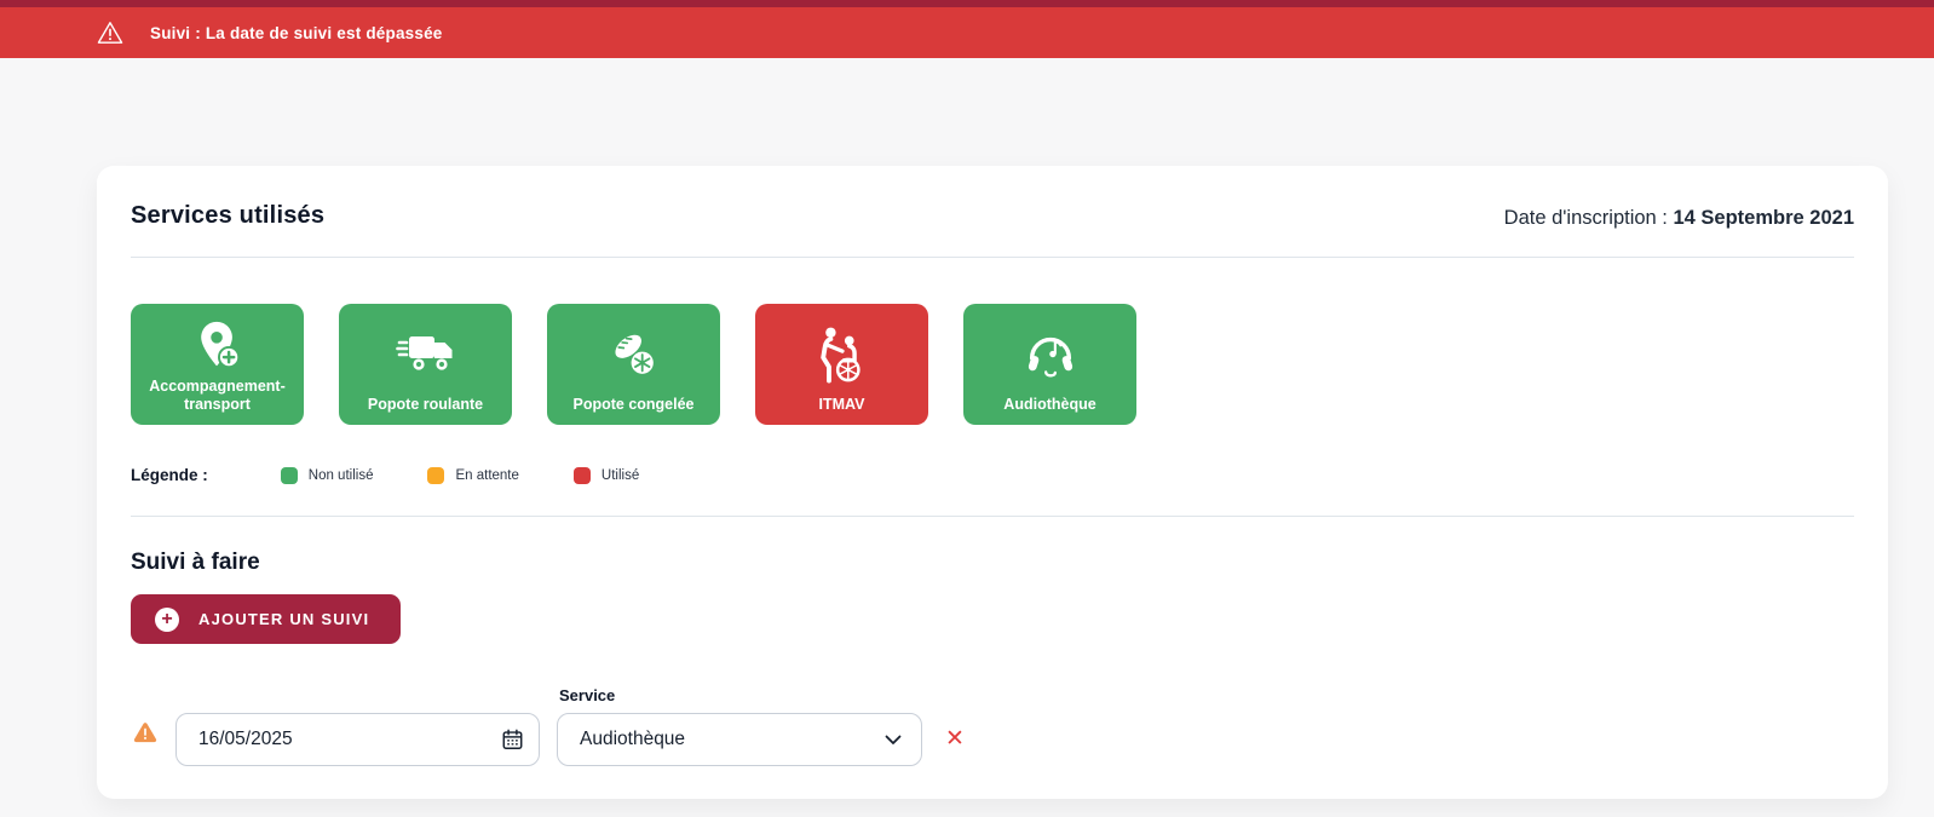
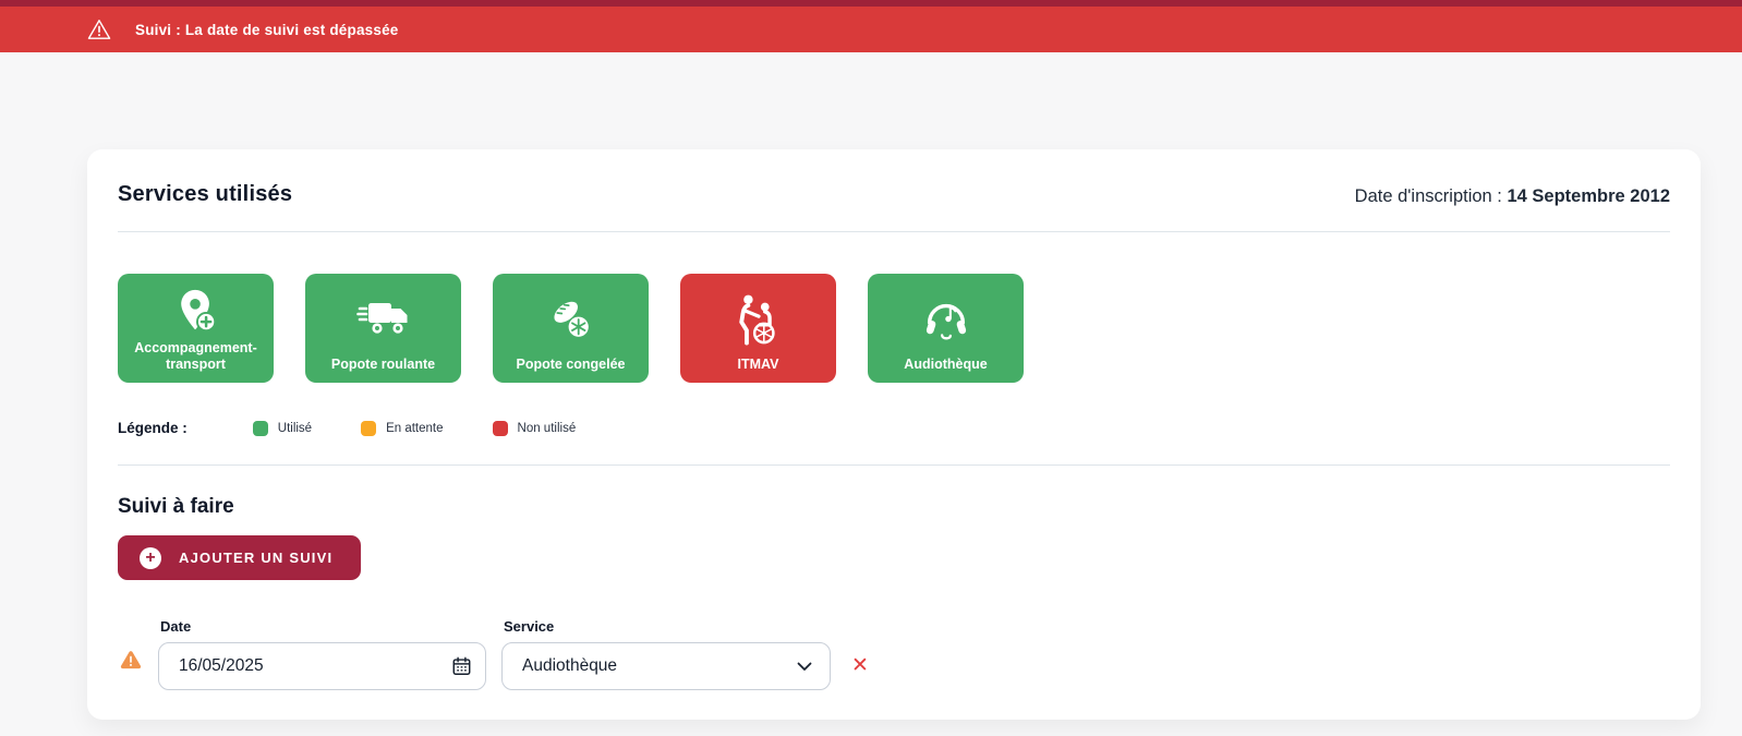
  Suivi : La date de suivi est dépassée
  Services utilisés
- Date d'inscription : 14 Septembre 2021
+ Date d'inscription : 14 Septembre 2012
  Accompagnement-transport
  Popote roulante
  Popote congelée
  ITMAV
  Audiothèque
  Légende :
- Non utilisé
+ Utilisé
  En attente
- Utilisé
+ Non utilisé
  Suivi à faire
  +
  AJOUTER UN SUIVI
+ Date
  16/05/2025
  Service
  Audiothèque
  ✕
